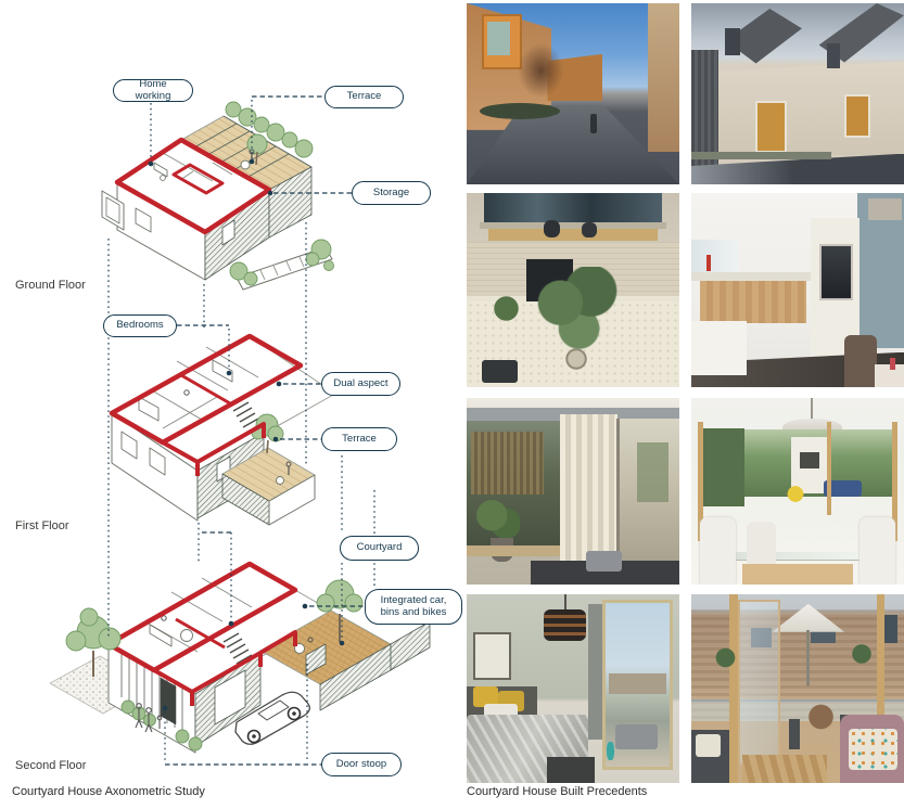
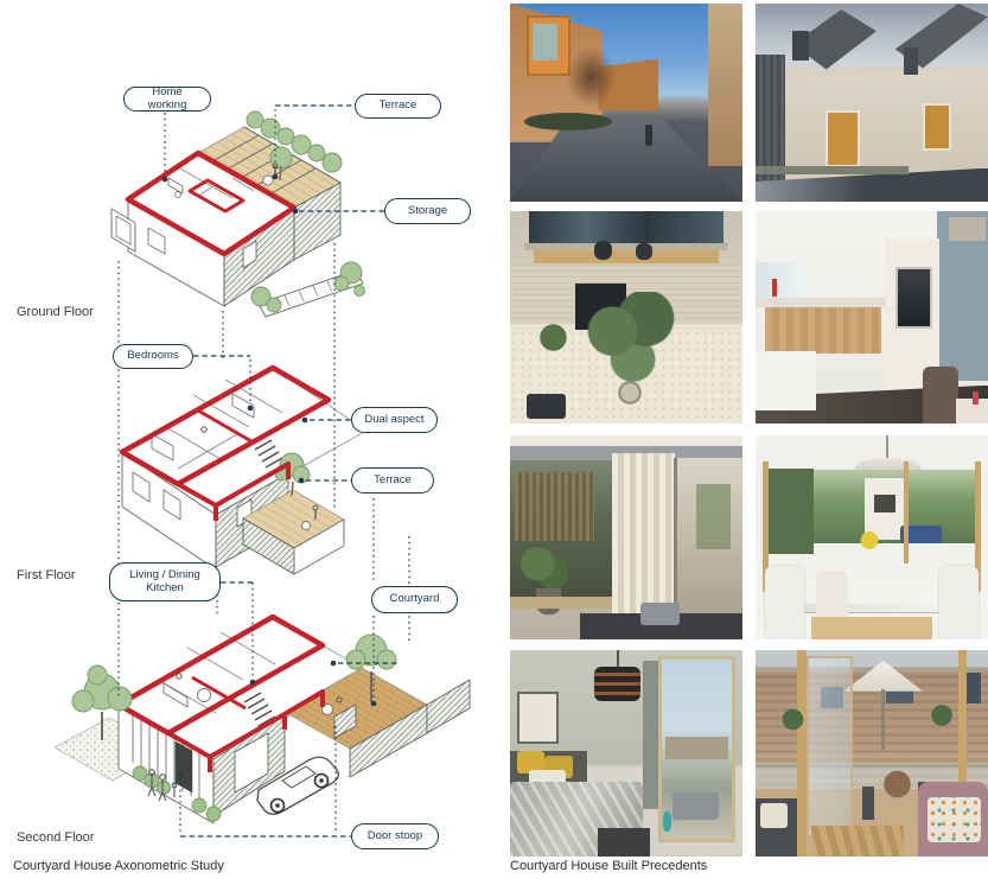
  Home working
  Terrace
  Storage
  Bedrooms
  Dual aspect
  Terrace
+ Living / Dining Kitchen
  Courtyard
- Integrated car, bins and bikes
  Door stoop
  Ground Floor
  First Floor
  Second Floor
  Courtyard House Axonometric Study
  Courtyard House Built Precedents
